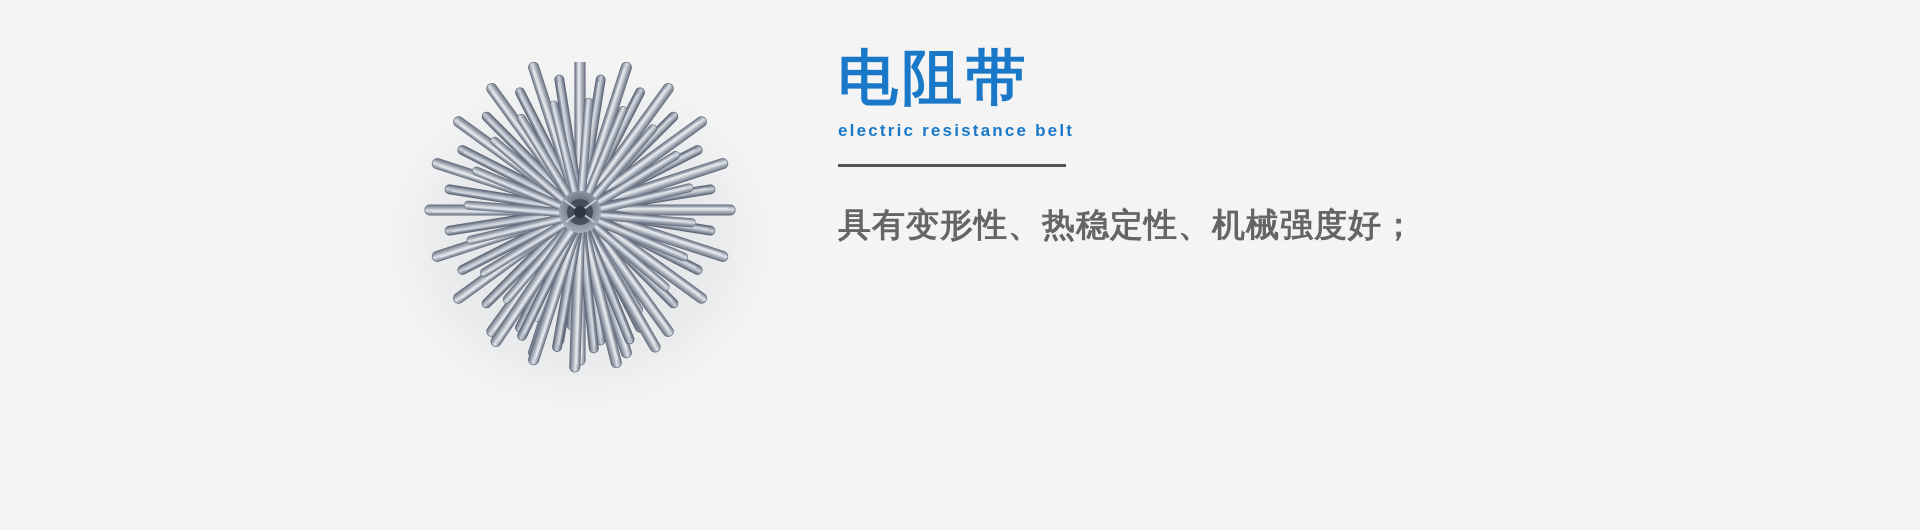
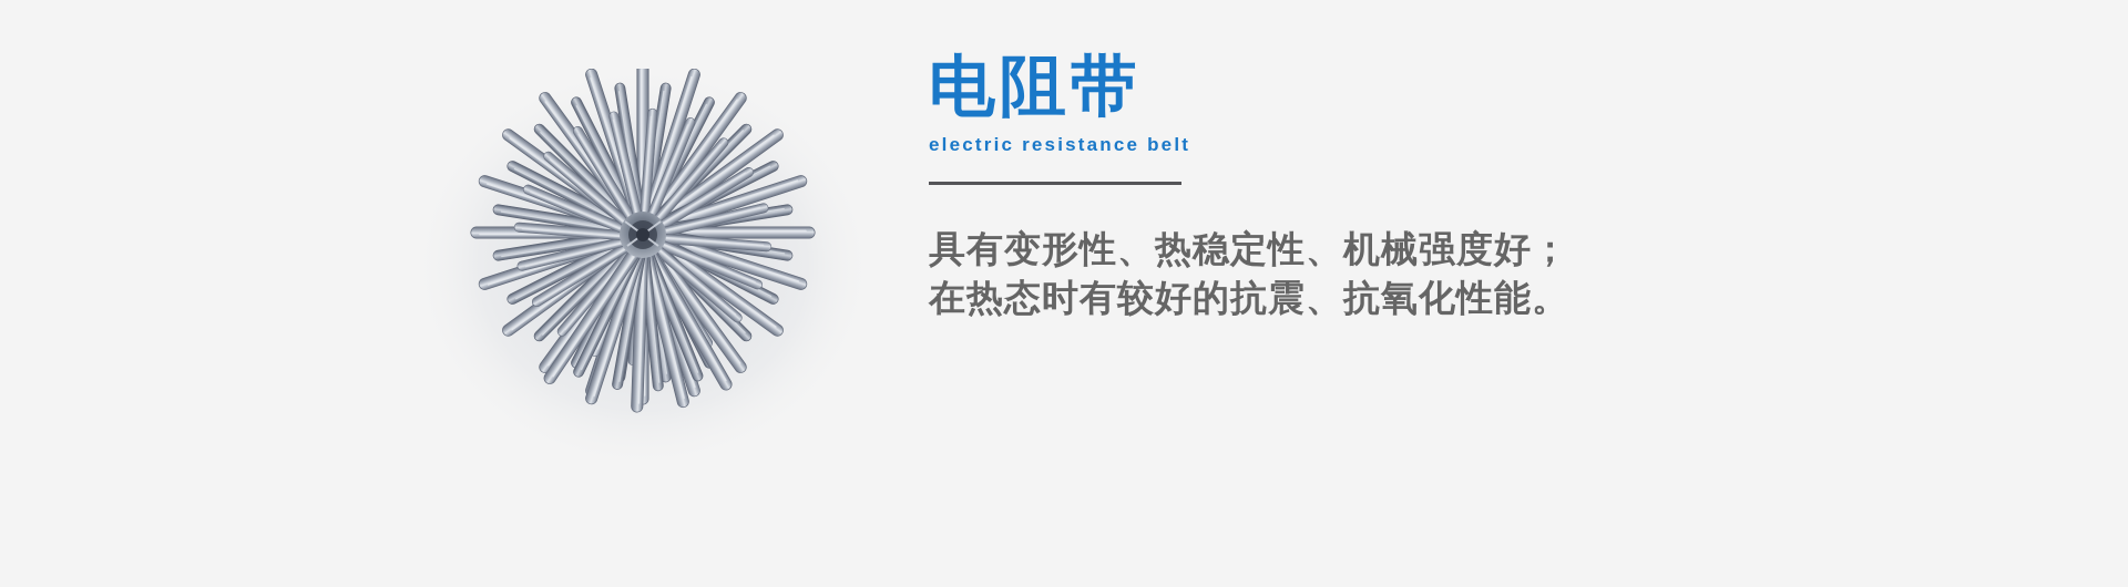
  电阻带
  electric resistance belt
  具有变形性、热稳定性、机械强度好；
+ 在热态时有较好的抗震、抗氧化性能。
